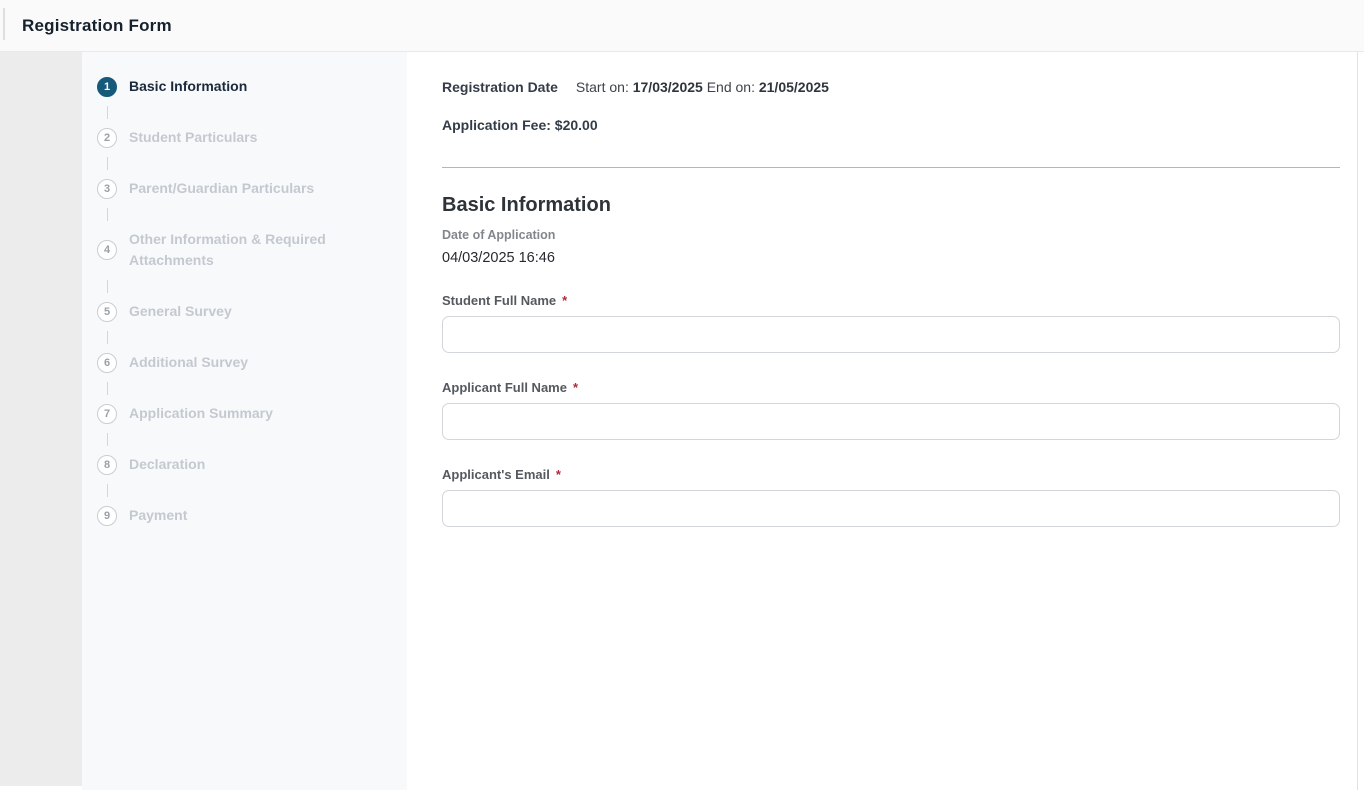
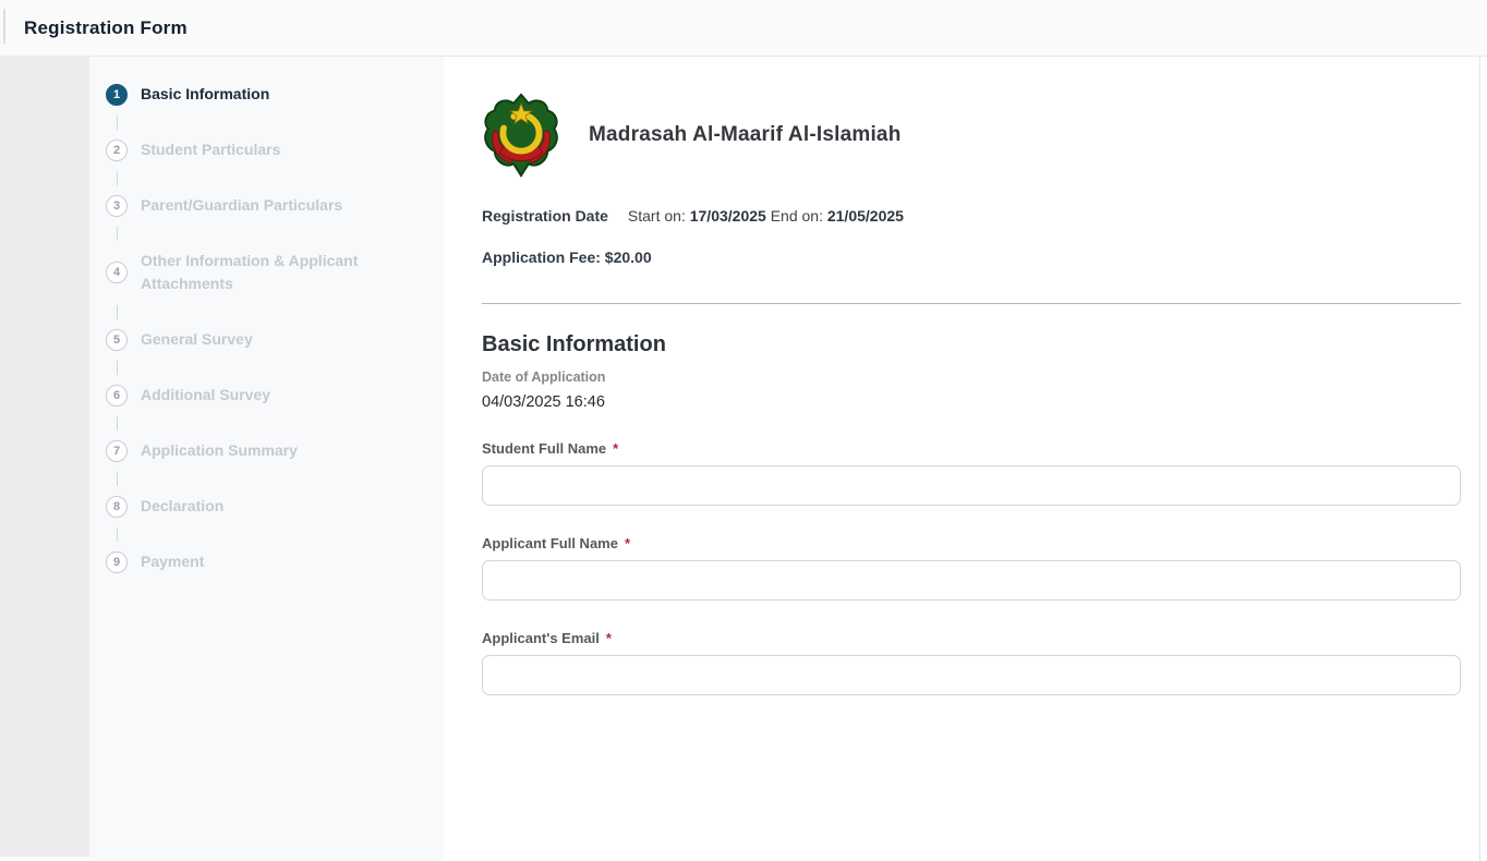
  Registration Form
  1
  Basic Information
  2
  Student Particulars
  3
  Parent/Guardian Particulars
  4
- Other Information & Required Attachments
+ Other Information & Applicant Attachments
  5
  General Survey
  6
  Additional Survey
  7
  Application Summary
  8
  Declaration
  9
  Payment
+ Madrasah Al-Maarif Al-Islamiah
  Registration Date
  Start on:
  17/03/2025
  End on:
  21/05/2025
  Application Fee: $20.00
  Basic Information
  Date of Application
  04/03/2025 16:46
  Student Full Name *
  Applicant Full Name *
  Applicant's Email *
